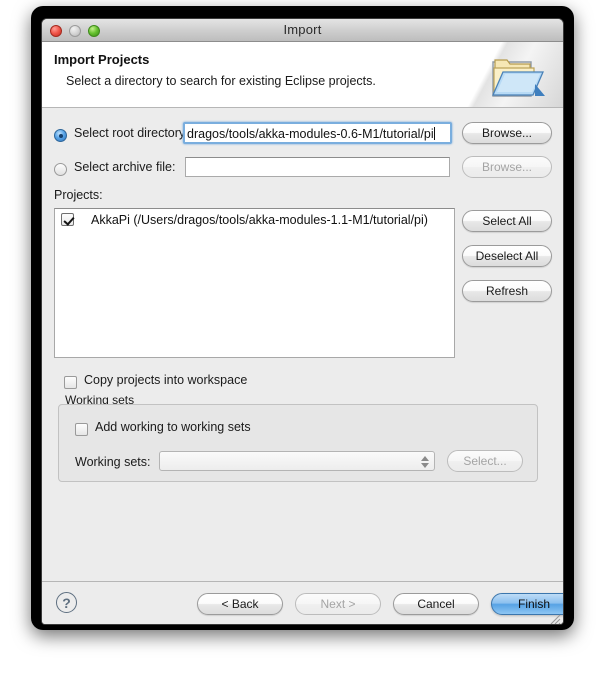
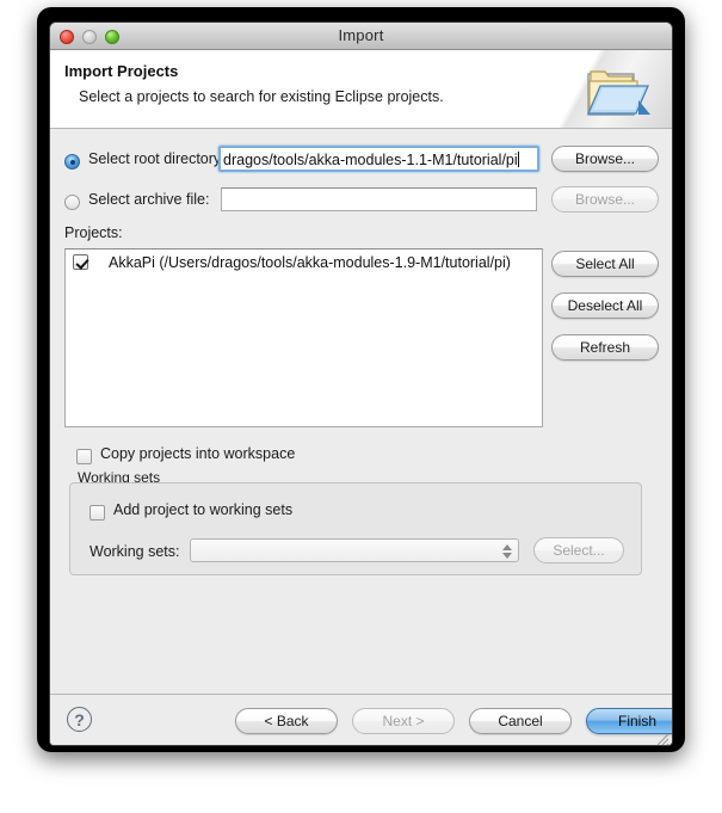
  Import
  Import Projects
- Select a directory to search for existing Eclipse projects.
+ Select a projects to search for existing Eclipse projects.
  Select root director
- dragos/tools/akka-modules-0.6-M1/tutorial/pi
+ dragos/tools/akka-modules-1.1-M1/tutorial/pi
  Browse...
  Select archive file:
  Browse...
  Projects:
- AkkaPi (/Users/dragos/tools/akka-modules-1.1-M1/tutorial/pi)
+ AkkaPi (/Users/dragos/tools/akka-modules-1.9-M1/tutorial/pi)
  Select All
  Deselect All
  Refresh
  Copy projects into workspace
  Working sets
- Add working to working sets
+ Add project to working sets
  Working sets:
  Select...
  ?
  < Back
  Next >
  Cancel
  Finish
